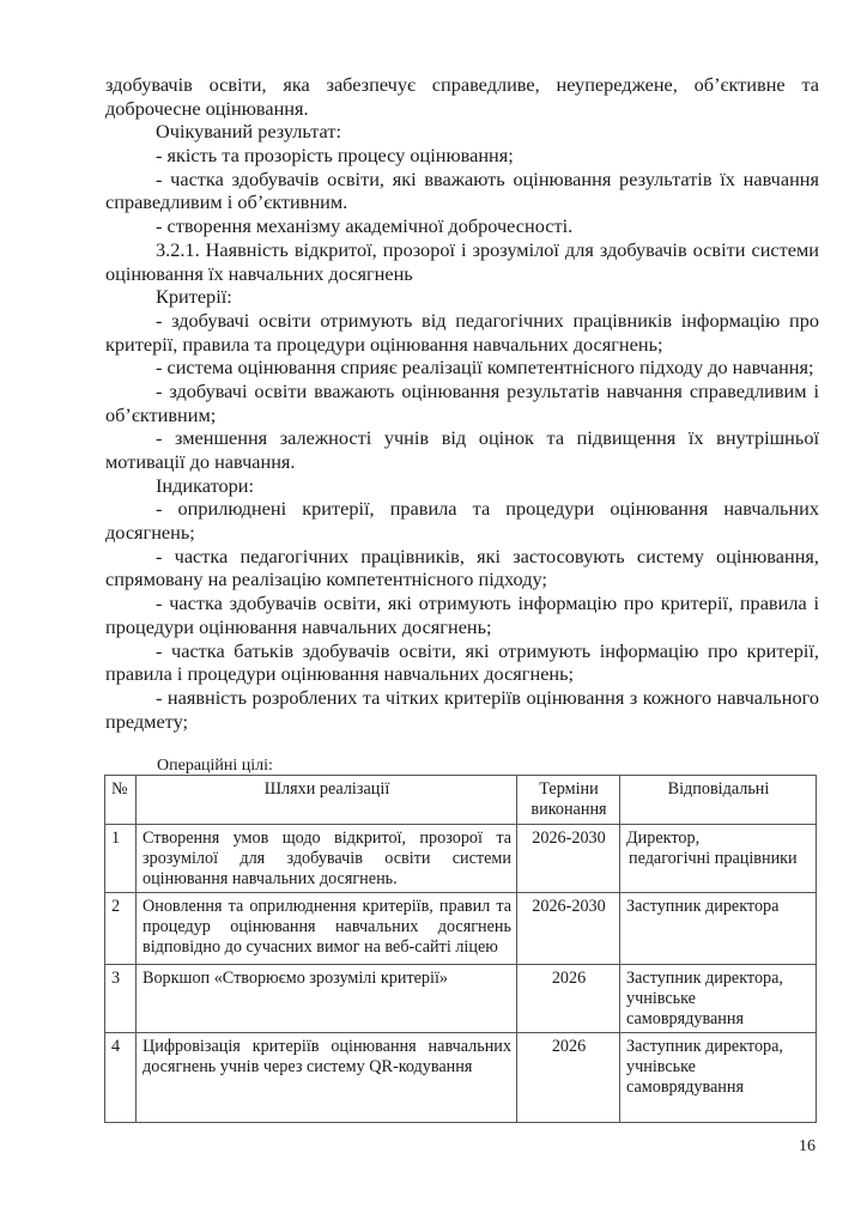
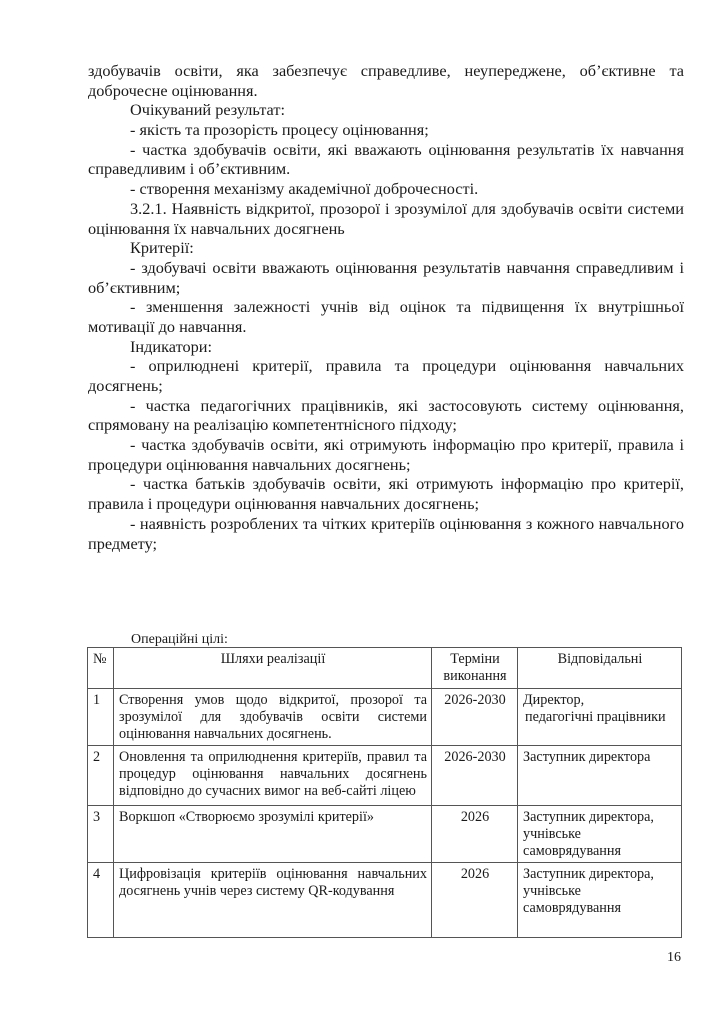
  здобувачів освіти, яка забезпечує справедливе, неупереджене, об’єктивне та доброчесне оцінювання.
  Очікуваний результат:
  - якість та прозорість процесу оцінювання;
  - частка здобувачів освіти, які вважають оцінювання результатів їх навчання справедливим і об’єктивним.
  - створення механізму академічної доброчесності.
  3.2.1. Наявність відкритої, прозорої і зрозумілої для здобувачів освіти системи оцінювання їх навчальних досягнень
  Критерії:
- - здобувачі освіти отримують від педагогічних працівників інформацію про критерії, правила та процедури оцінювання навчальних досягнень;
- - система оцінювання сприяє реалізації компетентнісного підходу до навчання;
  - здобувачі освіти вважають оцінювання результатів навчання справедливим і об’єктивним;
  - зменшення залежності учнів від оцінок та підвищення їх внутрішньої мотивації до навчання.
  Індикатори:
  - оприлюднені критерії, правила та процедури оцінювання навчальних досягнень;
  - частка педагогічних працівників, які застосовують систему оцінювання, спрямовану на реалізацію компетентнісного підходу;
  - частка здобувачів освіти, які отримують інформацію про критерії, правила і процедури оцінювання навчальних досягнень;
  - частка батьків здобувачів освіти, які отримують інформацію про критерії, правила і процедури оцінювання навчальних досягнень;
  - наявність розроблених та чітких критеріїв оцінювання з кожного навчального предмету;
  Операційні цілі:
  №	Шляхи реалізації	Терміни виконання	Відповідальні
  1	Створення умов щодо відкритої, прозорої та зрозумілої для здобувачів освіти системи оцінювання навчальних досягнень.	2026-2030	Директор, педагогічні працівники
  2	Оновлення та оприлюднення критеріїв, правил та процедур оцінювання навчальних досягнень відповідно до сучасних вимог на веб-сайті ліцею	2026-2030	Заступник директора
  3	Воркшоп «Створюємо зрозумілі критерії»	2026	Заступник директора, учнівське самоврядування
  4	Цифровізація критеріїв оцінювання навчальних досягнень учнів через систему QR-кодування	2026	Заступник директора, учнівське самоврядування
  16
